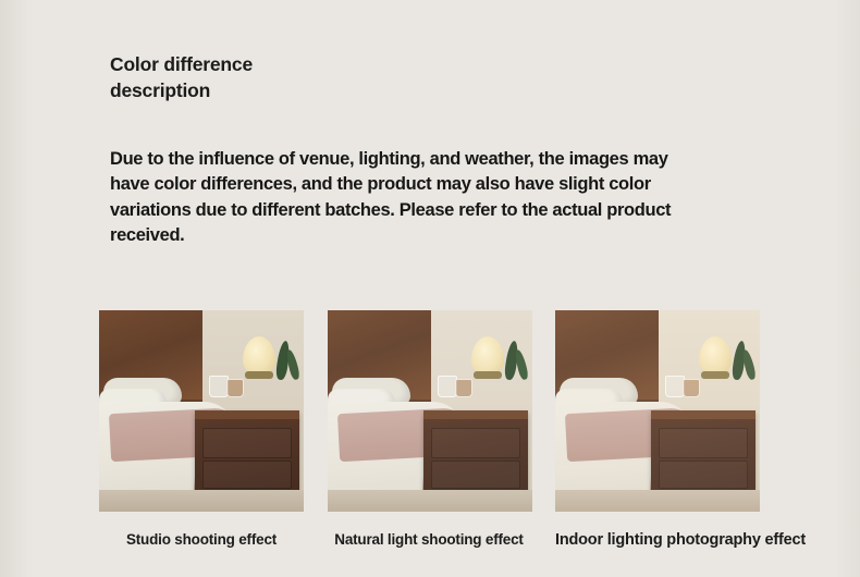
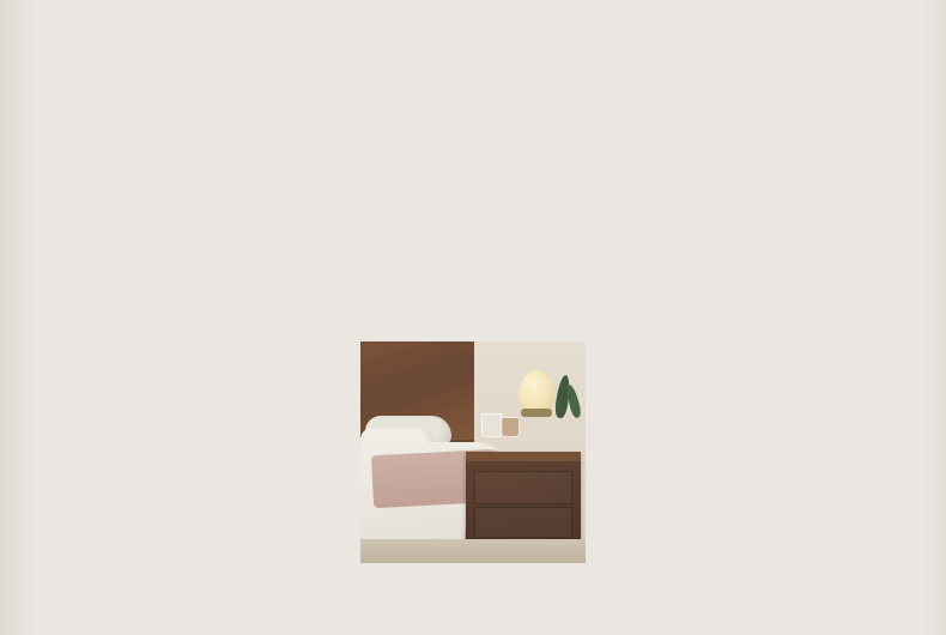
- Color difference
- description
- Due to the influence of venue, lighting, and weather, the images may have color differences, and the product may also have slight color variations due to different batches. Please refer to the actual product received.
- Studio shooting effect
- Natural light shooting effect
- Indoor lighting photography effect
